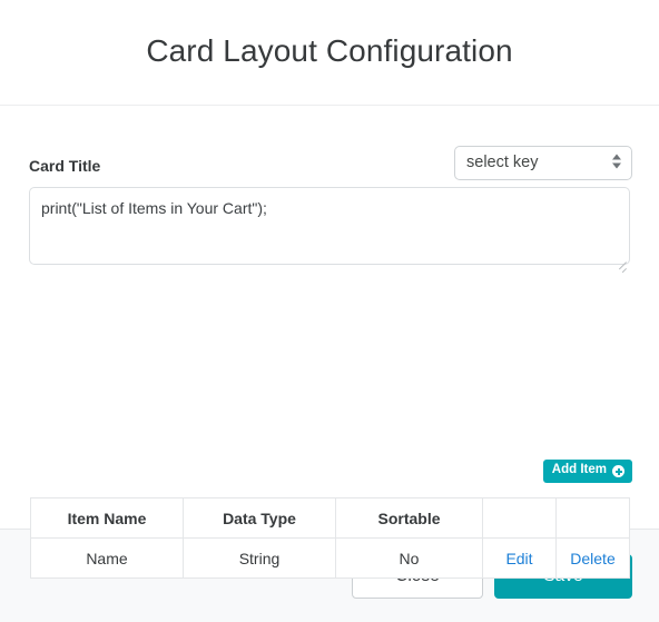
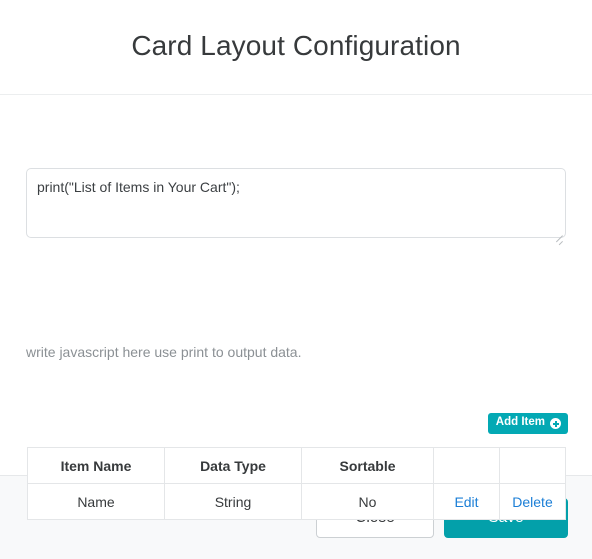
  Card Layout Configuration
- Card Title
- select key
  print("List of Items in Your Cart");
+ write javascript here use print to output data.
  Add Item
  Item Name	Data Type	Sortable
  Name	String	No	Edit	Delete
